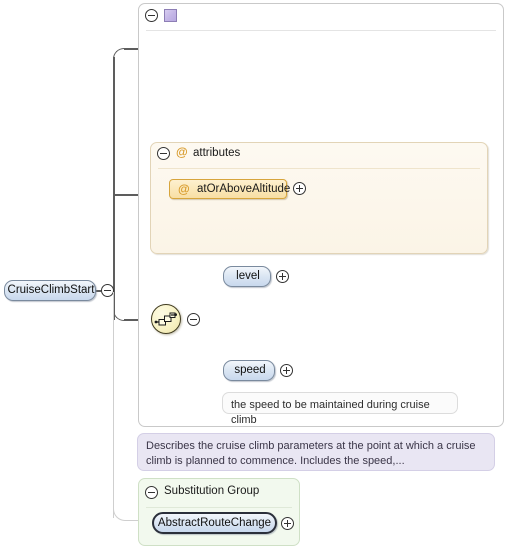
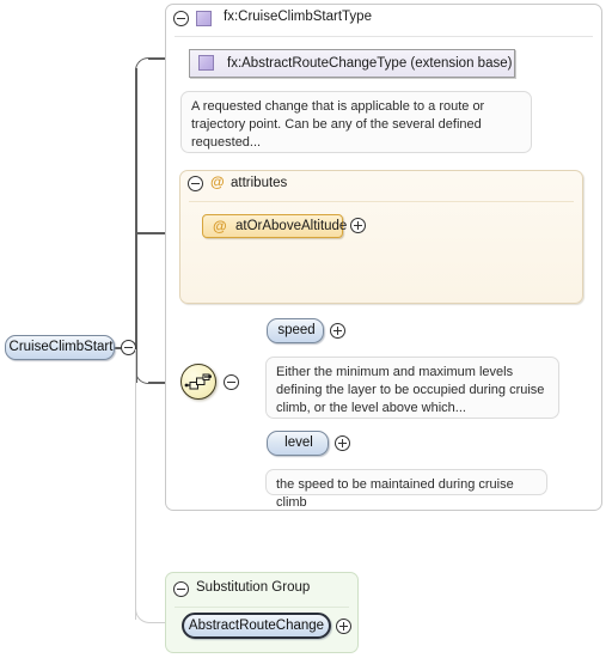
  CruiseClimbStart
+ fx:CruiseClimbStartType
+ fx:AbstractRouteChangeType (extension base)
+ A requested change that is applicable to a route or trajectory point. Can be any of the several defined requested...
  @
  attributes
  @
  atOrAboveAltitude
- level
+ speed
+ Either the minimum and maximum levels defining the layer to be occupied during cruise climb, or the level above which...
- speed
+ level
  the speed to be maintained during cruise climb
- Describes the cruise climb parameters at the point at which a cruise climb is planned to commence. Includes the speed,...
  Substitution Group
  AbstractRouteChange
